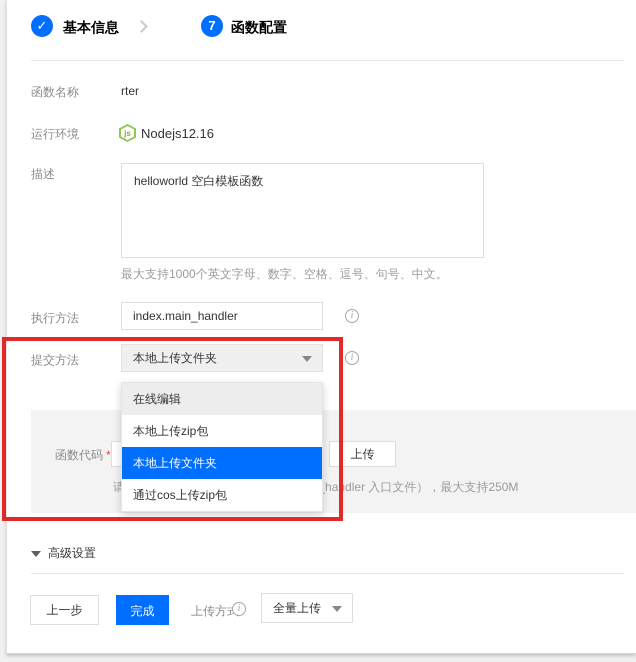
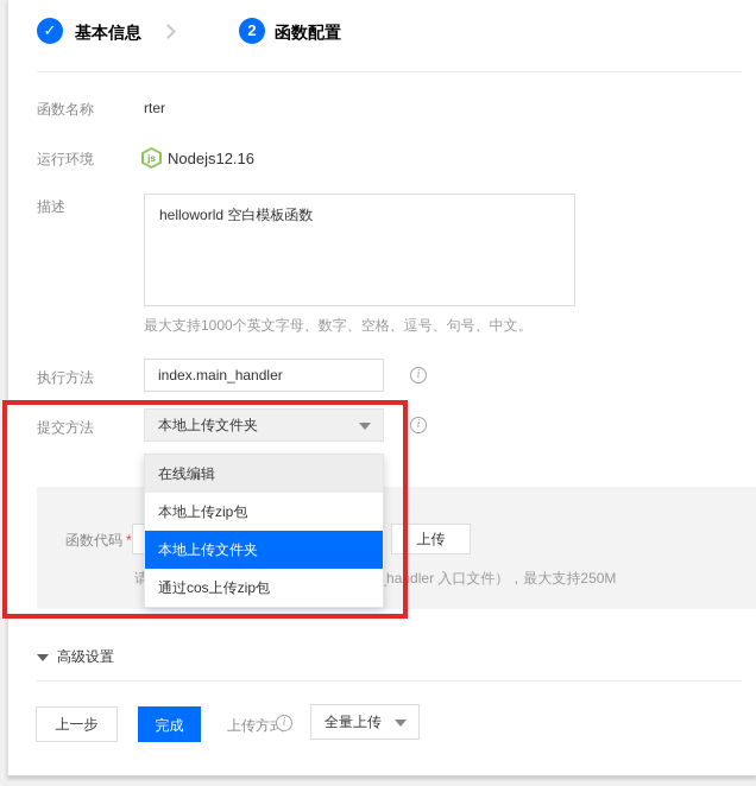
  ✓
  基本信息
- 7
+ 2
  函数配置
  函数名称
  rter
  运行环境
  Nodejs12.16
  描述
  helloworld 空白模板函数
  最大支持1000个英文字母、数字、空格、逗号、句号、中文。
  执行方法
  index.main_handler
  提交方法
  本地上传文件夹
  函数代码 *
  上传
  在线编辑
  本地上传zip包
  本地上传文件夹
  通过cos上传zip包
  高级设置
  上一步
  完成
  上传方
  全量上传
